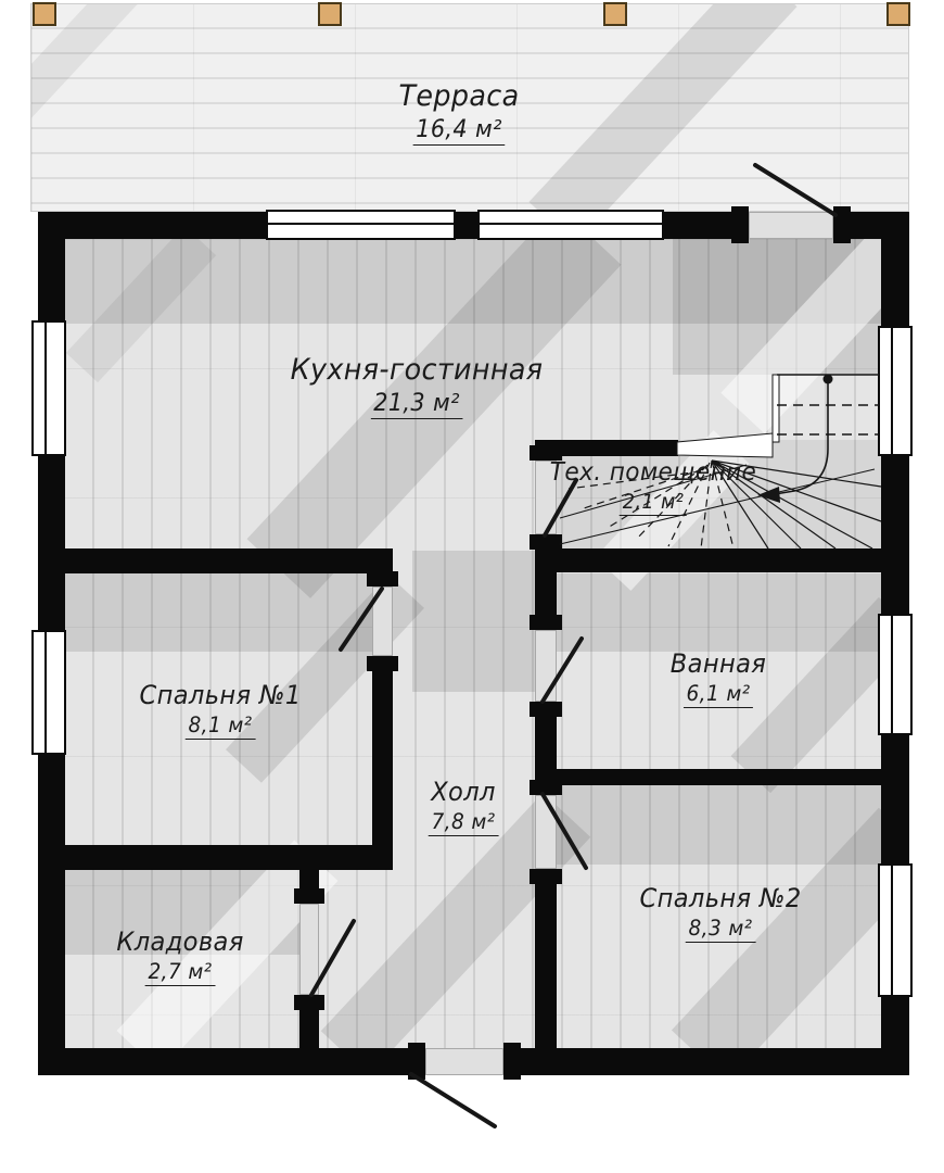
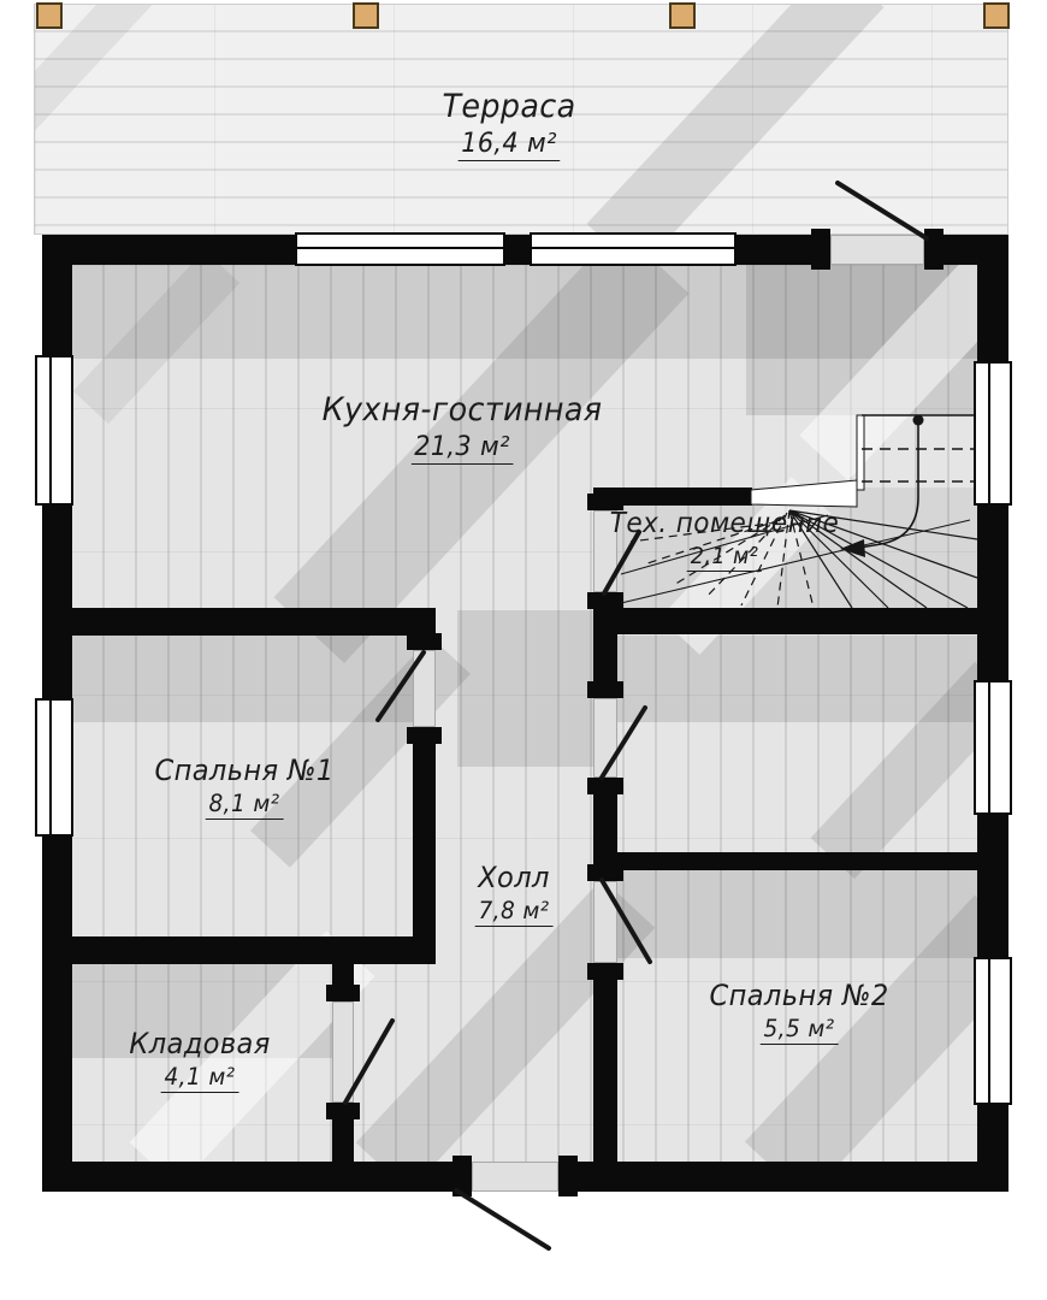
  Терраса
  16,4 м²
  Кухня-гостинная
  21,3 м²
  Тех. помещение
  2,1 м²
  Спальня №1
  8,1 м²
- Ванная
- 6,1 м²
  Холл
  7,8 м²
  Спальня №2
- 8,3 м²
+ 5,5 м²
  Кладовая
- 2,7 м²
+ 4,1 м²
